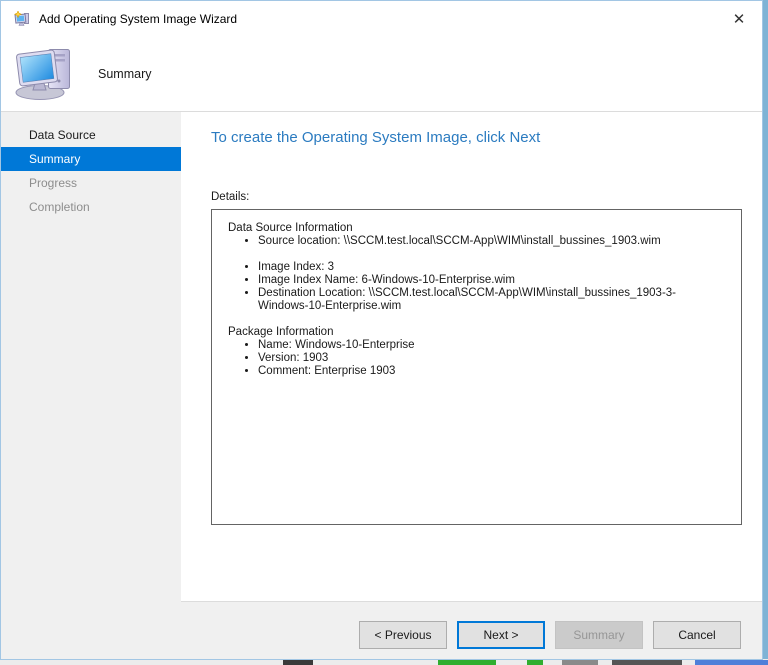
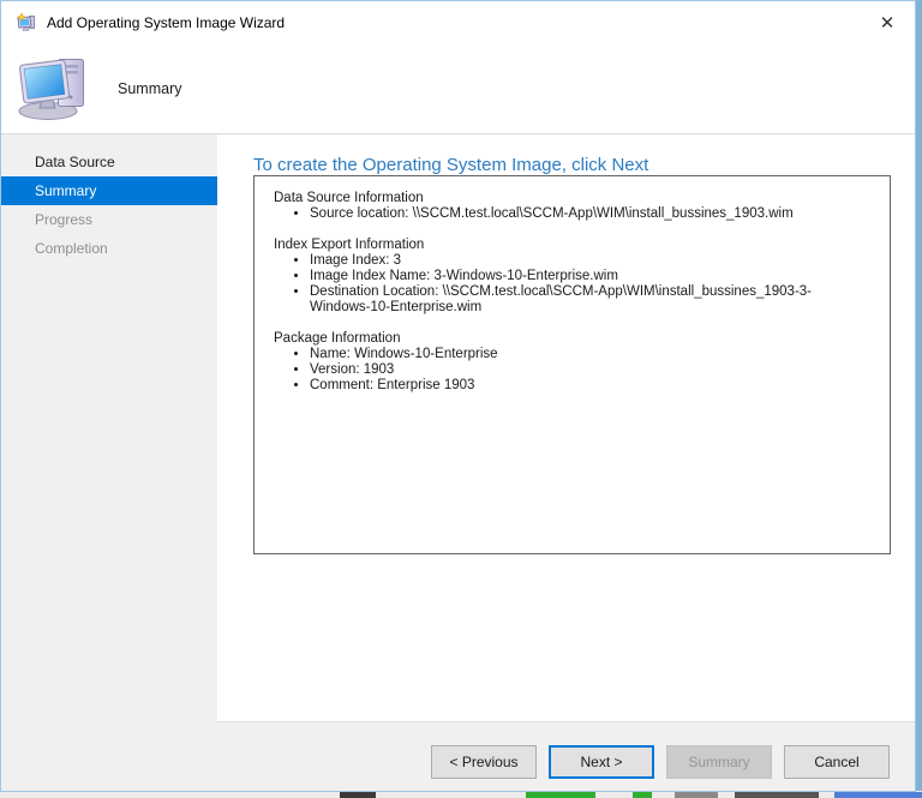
  Add Operating System Image Wizard
  ✕
  Summary
  Data Source
  Summary
  Progress
  Completion
  To create the Operating System Image, click Next
- Details:
  Data Source Information
  Source location: \\SCCM.test.local\SCCM-App\WIM\install_bussines_1903.wim
+ Index Export Information
  Image Index: 3
- Image Index Name: 6-Windows-10-Enterprise.wim
+ Image Index Name: 3-Windows-10-Enterprise.wim
  Destination Location: \\SCCM.test.local\SCCM-App\WIM\install_bussines_1903-3-Windows-10-Enterprise.wim
  Package Information
  Name: Windows-10-Enterprise
  Version: 1903
  Comment: Enterprise 1903
  < Previous
  Next >
  Summary
  Cancel
